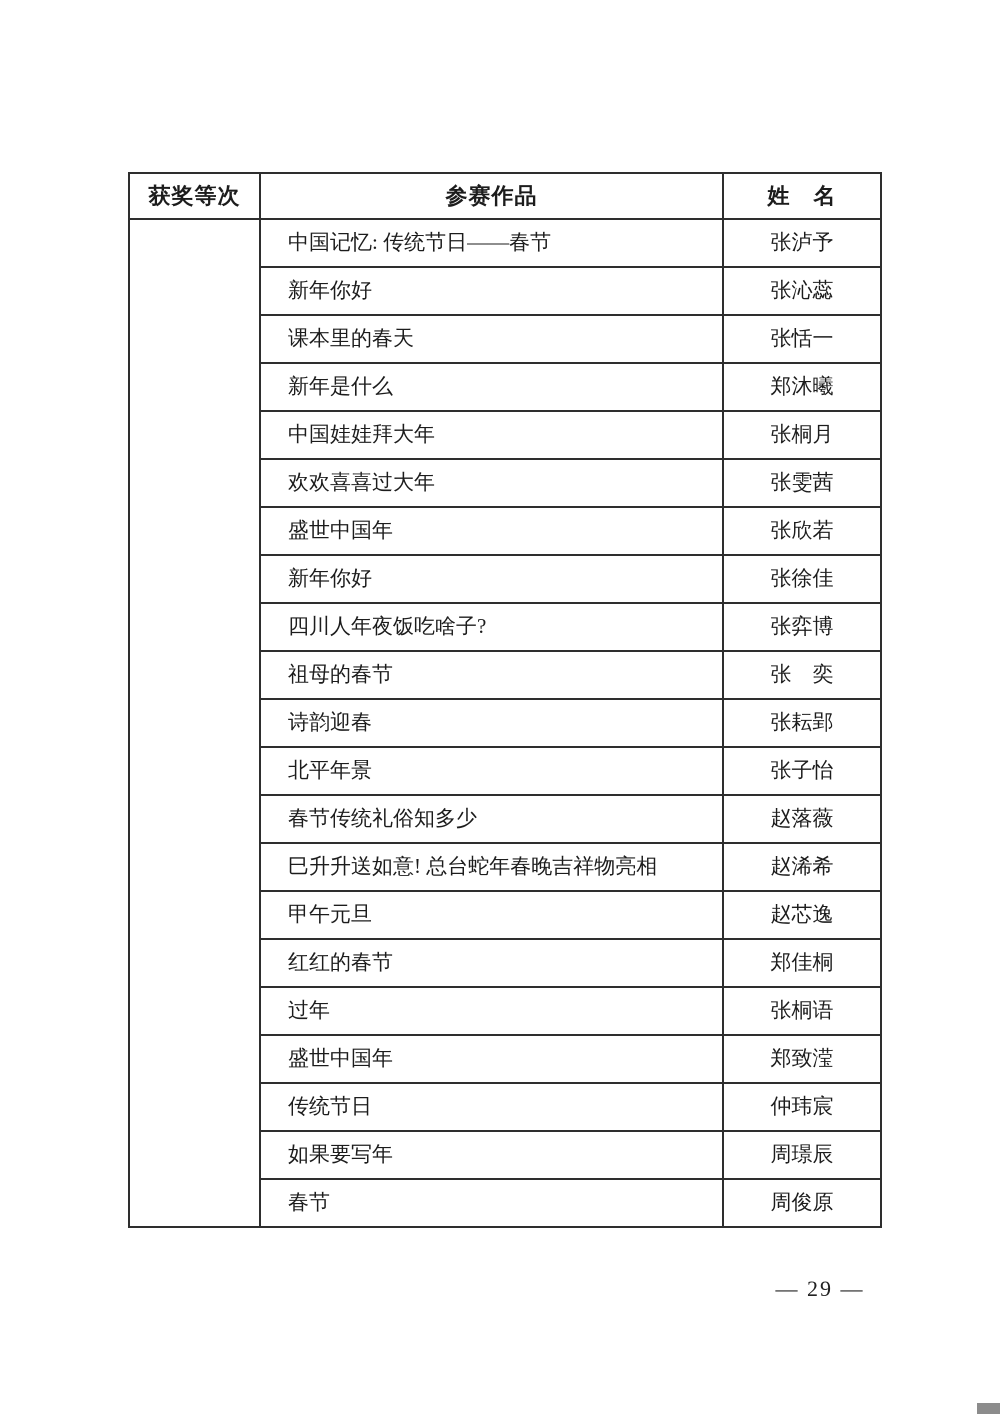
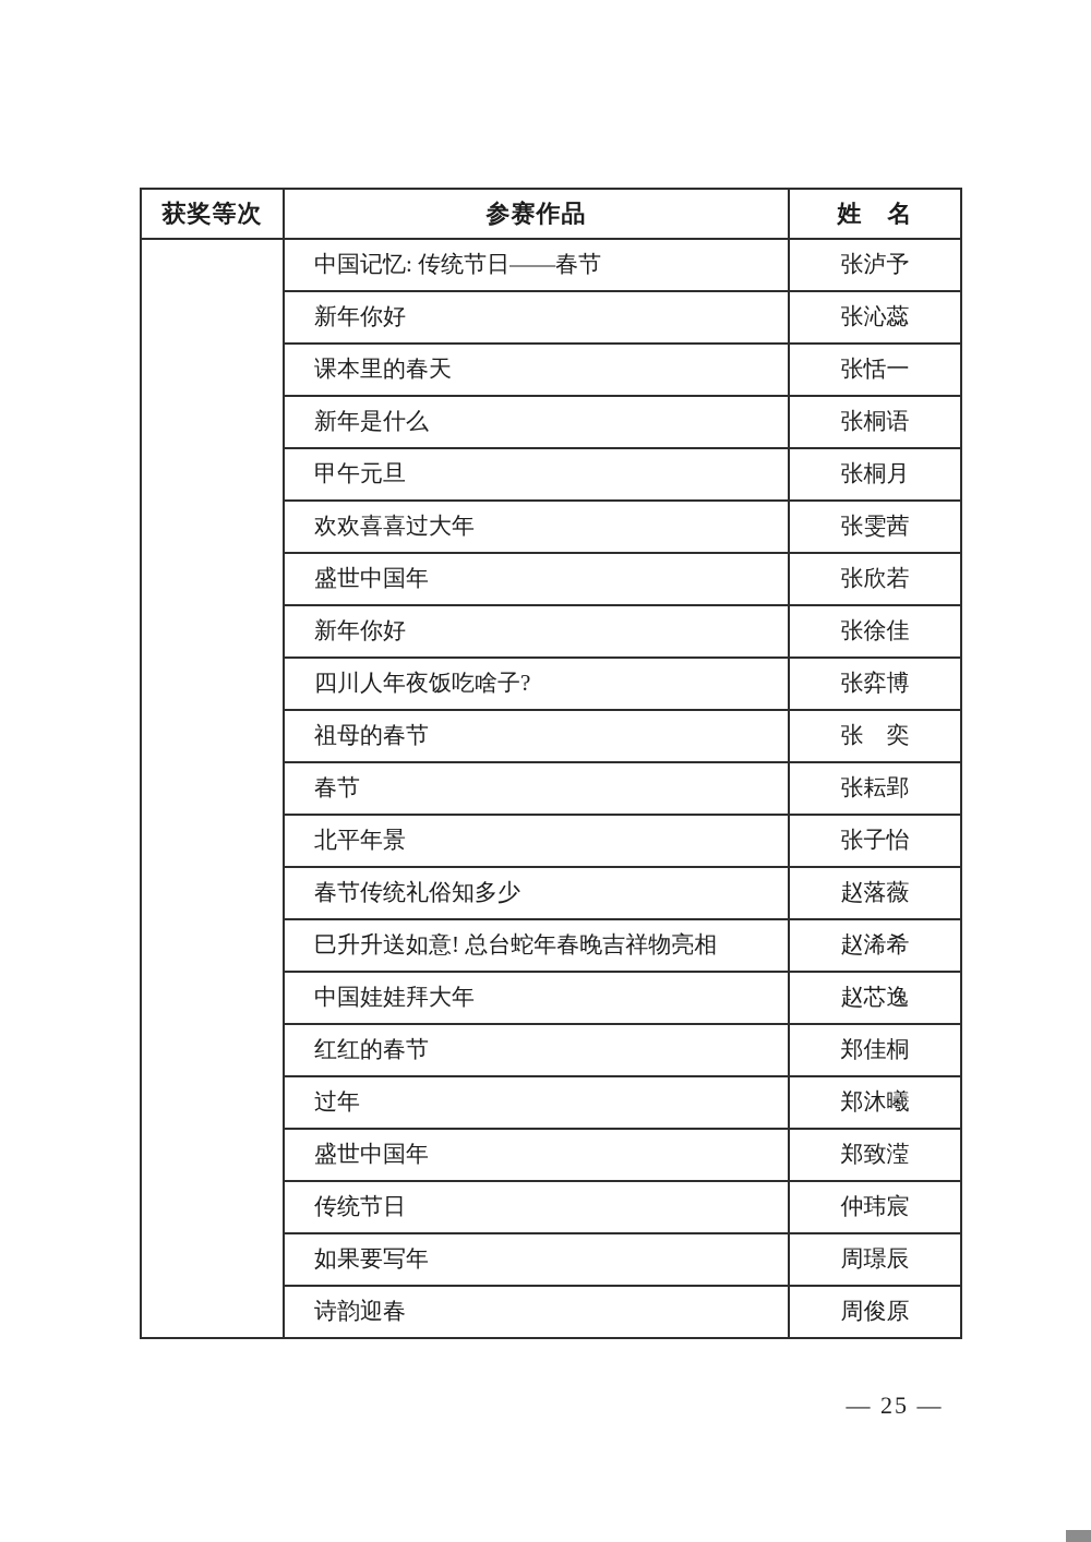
  获奖等次	参赛作品	姓 名
  	中国记忆: 传统节日——春节	张泸予
  新年你好	张沁蕊
  课本里的春天	张恬一
- 新年是什么	郑沐曦
+ 新年是什么	张桐语
- 中国娃娃拜大年	张桐月
+ 甲午元旦	张桐月
  欢欢喜喜过大年	张雯茜
  盛世中国年	张欣若
  新年你好	张徐佳
  四川人年夜饭吃啥子?	张弈博
  祖母的春节	张 奕
- 诗韵迎春	张耘郢
+ 春节	张耘郢
  北平年景	张子怡
  春节传统礼俗知多少	赵落薇
  巳升升送如意! 总台蛇年春晚吉祥物亮相	赵浠希
- 甲午元旦	赵芯逸
+ 中国娃娃拜大年	赵芯逸
  红红的春节	郑佳桐
- 过年	张桐语
+ 过年	郑沐曦
  盛世中国年	郑致滢
  传统节日	仲玮宸
  如果要写年	周璟辰
- 春节	周俊原
+ 诗韵迎春	周俊原
- — 29 —
+ — 25 —
